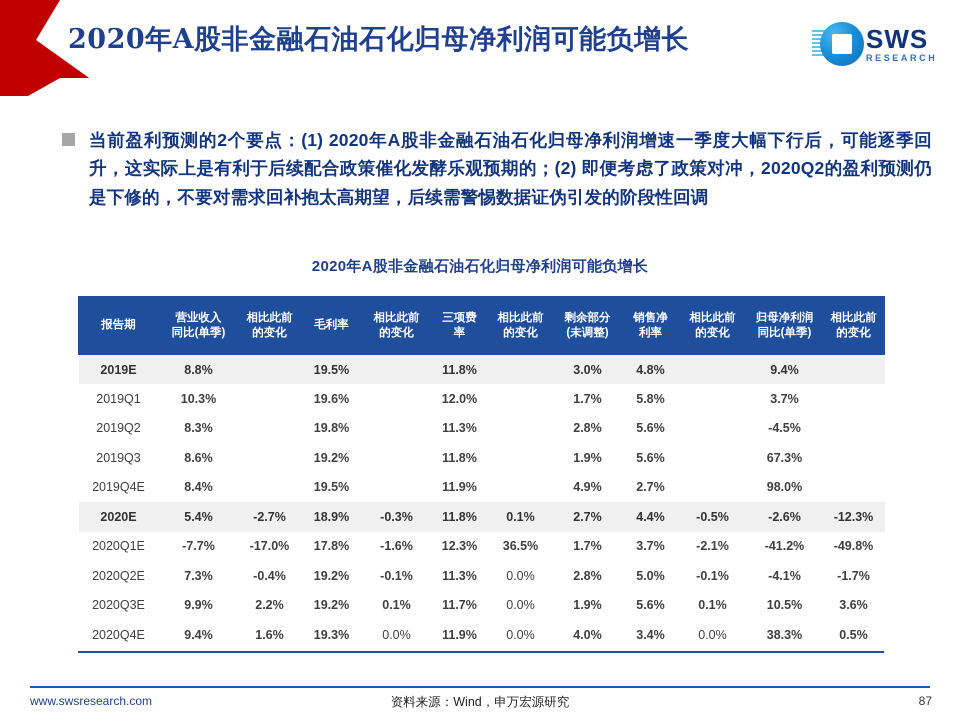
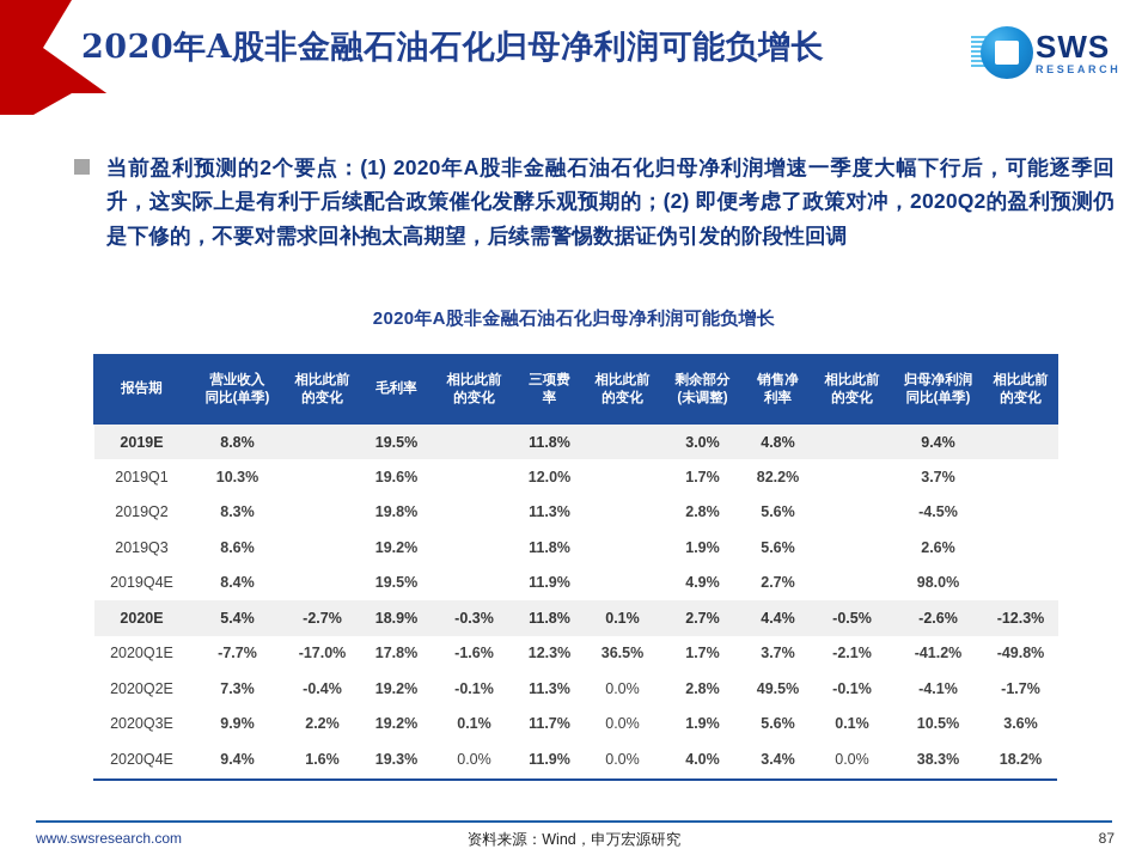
  2020年A股非金融石油石化归母净利润可能负增长
  SWS
  RESEARCH
  当前盈利预测的2个要点：(1) 2020年A股非金融石油石化归母净利润增速一季度大幅下行后，可能逐季回升，这实际上是有利于后续配合政策催化发酵乐观预期的；(2) 即便考虑了政策对冲，2020Q2的盈利预测仍是下修的，不要对需求回补抱太高期望，后续需警惕数据证伪引发的阶段性回调
  2020年A股非金融石油石化归母净利润可能负增长
  报告期	营业收入同比(单季)	相比此前的变化	毛利率	相比此前的变化	三项费率	相比此前的变化	剩余部分(未调整)	销售净利率	相比此前的变化	归母净利润同比(单季)	相比此前的变化
  2019E	8.8%		19.5%		11.8%		3.0%	4.8%		9.4%
- 2019Q1	10.3%		19.6%		12.0%		1.7%	5.8%		3.7%
+ 2019Q1	10.3%		19.6%		12.0%		1.7%	82.2%		3.7%
  2019Q2	8.3%		19.8%		11.3%		2.8%	5.6%		-4.5%
- 2019Q3	8.6%		19.2%		11.8%		1.9%	5.6%		67.3%
+ 2019Q3	8.6%		19.2%		11.8%		1.9%	5.6%		2.6%
  2019Q4E	8.4%		19.5%		11.9%		4.9%	2.7%		98.0%
  2020E	5.4%	-2.7%	18.9%	-0.3%	11.8%	0.1%	2.7%	4.4%	-0.5%	-2.6%	-12.3%
  2020Q1E	-7.7%	-17.0%	17.8%	-1.6%	12.3%	36.5%	1.7%	3.7%	-2.1%	-41.2%	-49.8%
- 2020Q2E	7.3%	-0.4%	19.2%	-0.1%	11.3%	0.0%	2.8%	5.0%	-0.1%	-4.1%	-1.7%
+ 2020Q2E	7.3%	-0.4%	19.2%	-0.1%	11.3%	0.0%	2.8%	49.5%	-0.1%	-4.1%	-1.7%
  2020Q3E	9.9%	2.2%	19.2%	0.1%	11.7%	0.0%	1.9%	5.6%	0.1%	10.5%	3.6%
- 2020Q4E	9.4%	1.6%	19.3%	0.0%	11.9%	0.0%	4.0%	3.4%	0.0%	38.3%	0.5%
+ 2020Q4E	9.4%	1.6%	19.3%	0.0%	11.9%	0.0%	4.0%	3.4%	0.0%	38.3%	18.2%
  www.swsresearch.com
  资料来源：Wind，申万宏源研究
  87
